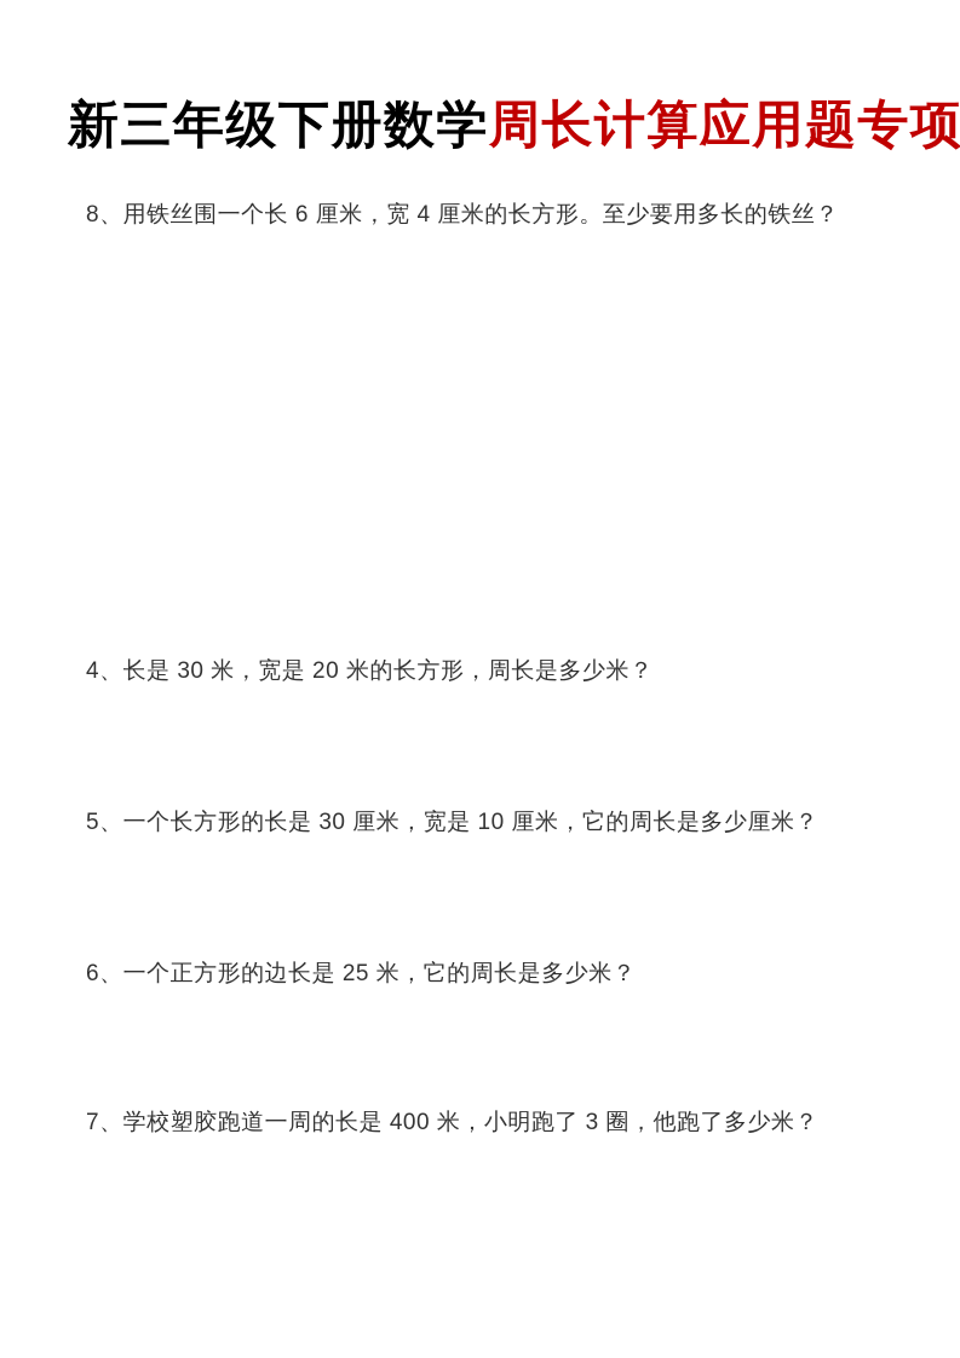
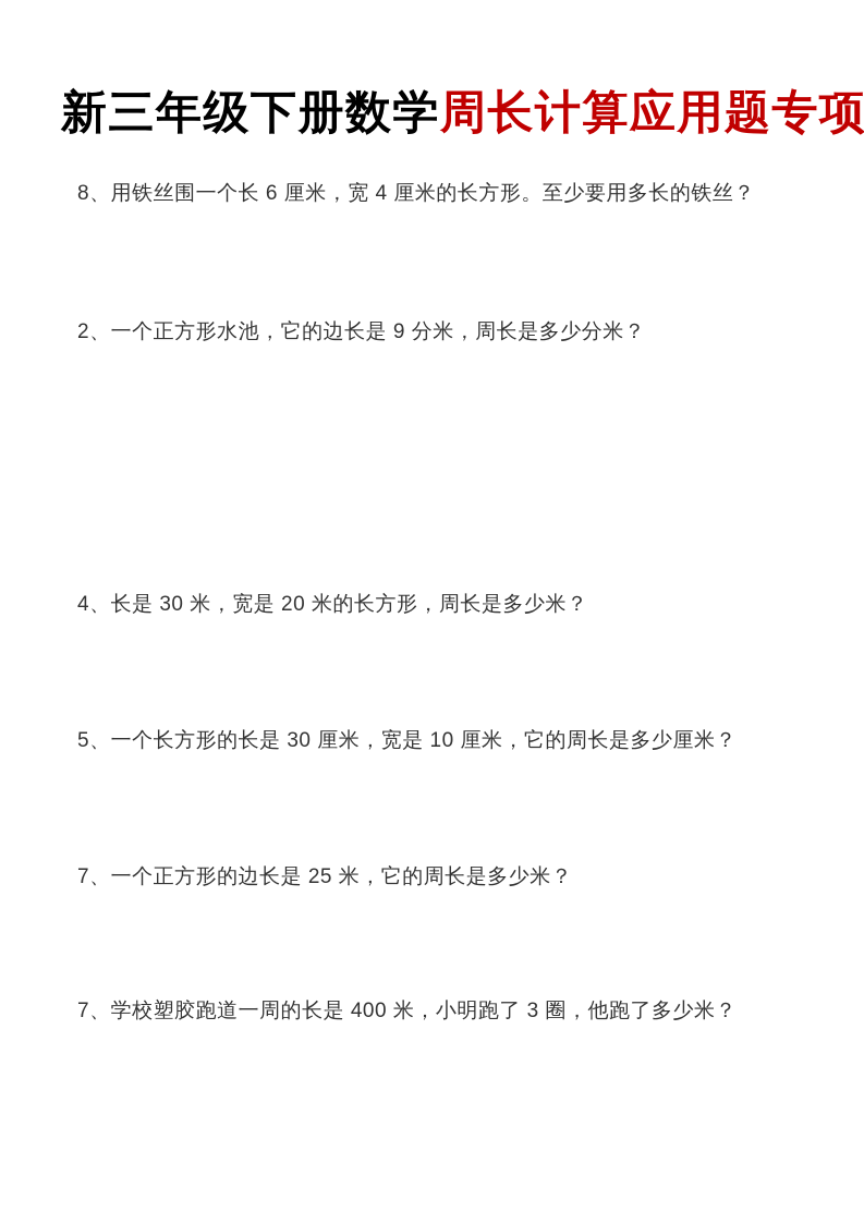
  新三年级下册数学周长计算应用题专项
  8、用铁丝围一个长 6 厘米，宽 4 厘米的长方形。至少要用多长的铁丝？
+ 2、一个正方形水池，它的边长是 9 分米，周长是多少分米？
  4、长是 30 米，宽是 20 米的长方形，周长是多少米？
  5、一个长方形的长是 30 厘米，宽是 10 厘米，它的周长是多少厘米？
- 6、一个正方形的边长是 25 米，它的周长是多少米？
+ 7、一个正方形的边长是 25 米，它的周长是多少米？
  7、学校塑胶跑道一周的长是 400 米，小明跑了 3 圈，他跑了多少米？
